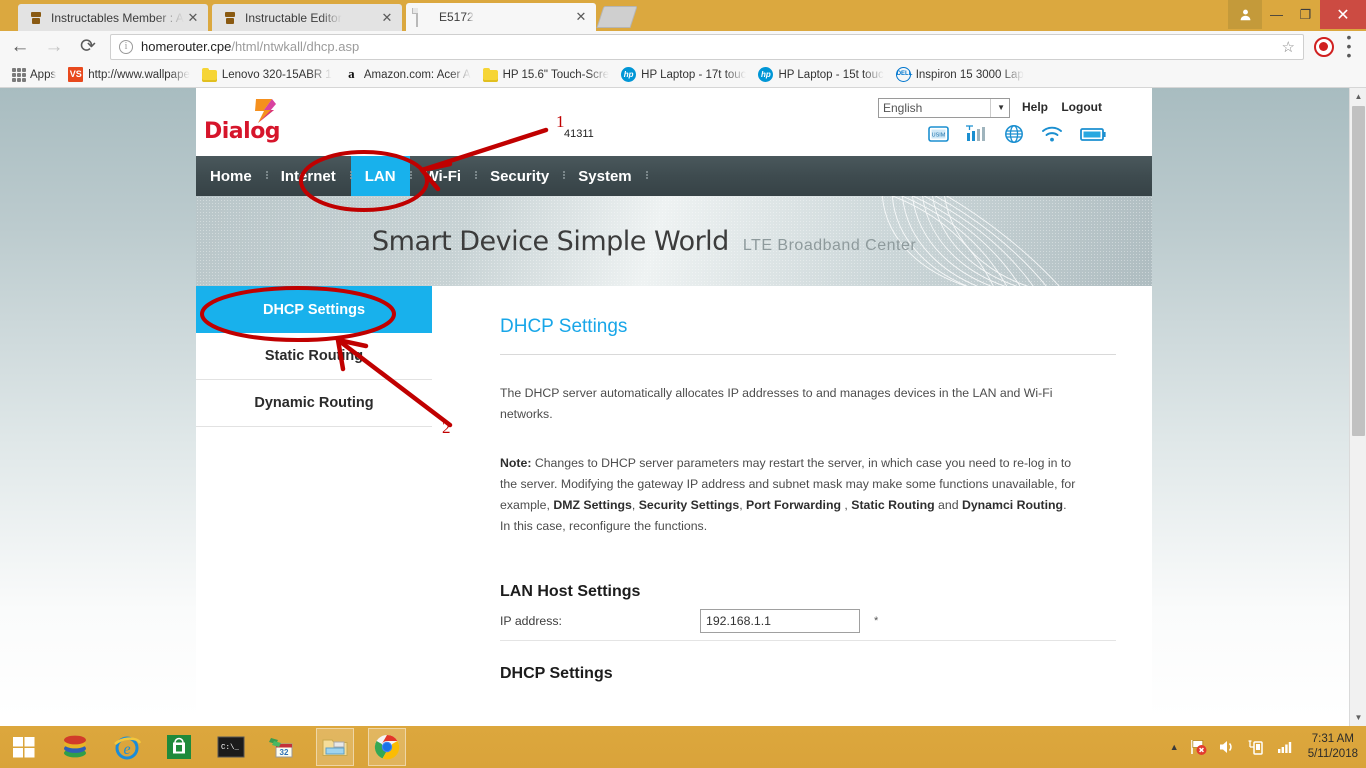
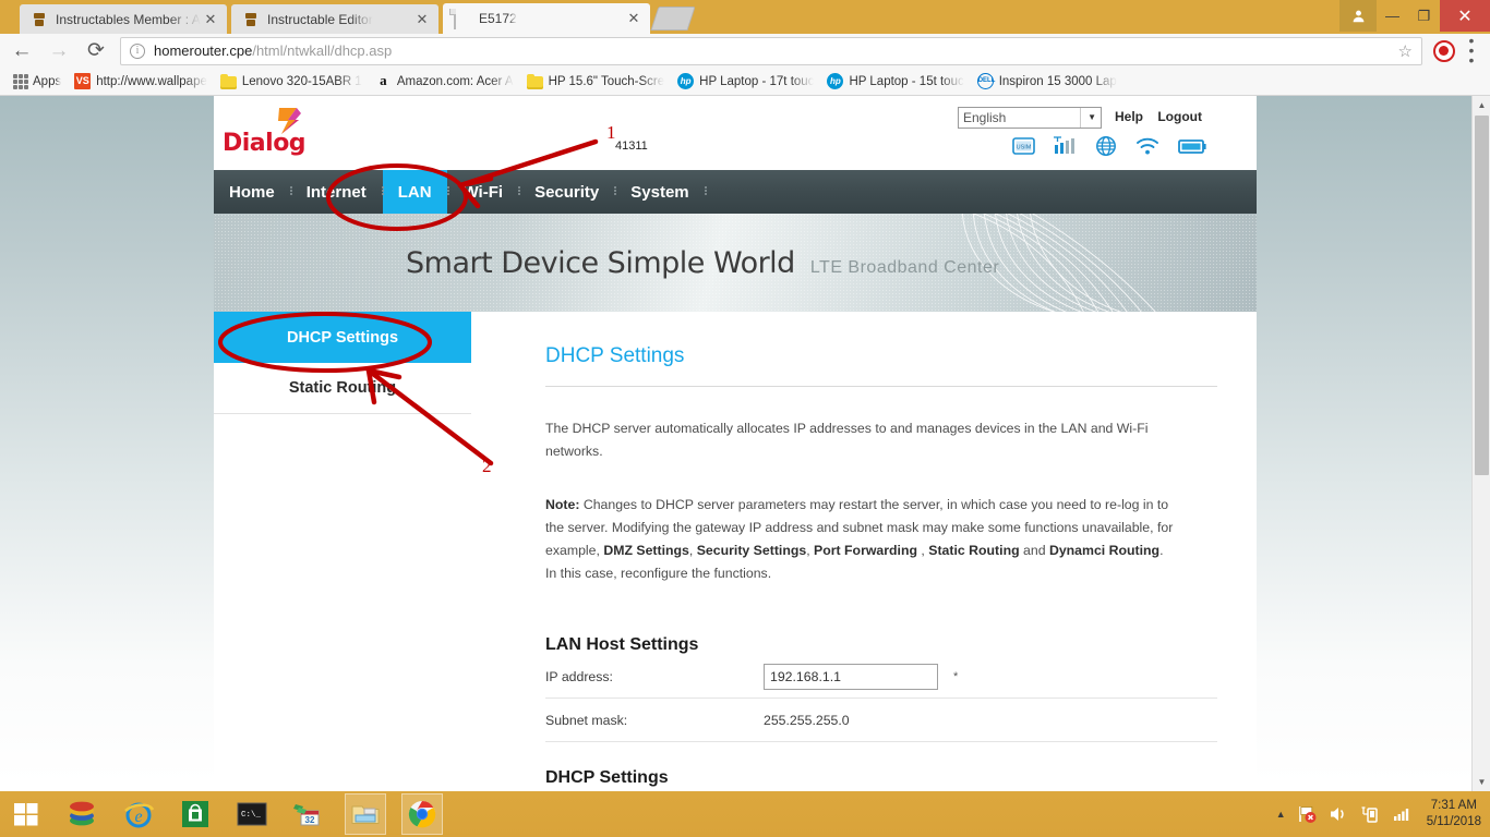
  Instructables Member : A
  ✕
  Instructable Editor
  ✕
  E5172
  ✕
  —
  ❐
  ✕
  ←
  →
  ⟳
  i
  homerouter.cpe/html/ntwkall/dhcp.asp
  ☆
  •
  •
  •
  Apps
  VS
  http://www.wallpape
  Lenovo 320-15ABR 1
  a
  Amazon.com: Acer A
  HP 15.6" Touch-Scre
  hp
  HP Laptop - 17t touc
  hp
  HP Laptop - 15t touc
  Inspiron 15 3000 Lap
  Dialog
  41311
  English
  ▼
  Help
  Logout
  Home
  Intrnet
  LAN
  Wi-Fi
  Security
  System
  Smart Device Simple World LTE Broadband Center
  DHCP Settings
  Static Rouin
- Dynamic Routing
  DHCP Settings
  The DHCP server automatically allocates IP addresses to and manages devices in the LAN and Wi-Fi networks.
  Note: Changes to DHCP server parameters may restart the server, in which case you need to re-log in to the server. Modifying the gateway IP address and subnet mask may make some functions unavailable, for example, DMZ Settings, Security Settings, Port Forwarding , Static Routing and Dynamci Routing. In this case, reconfigure the functions.
  LAN Host Settings
  IP address:
  192.168.1.1
  *
+ Subnet mask:
+ 255.255.255.0
  DHCP Settings
  1
  2
  ▲
  ▼
  e
  C:\_
  32
  ▲
  7:31 AM
  5/11/2018
